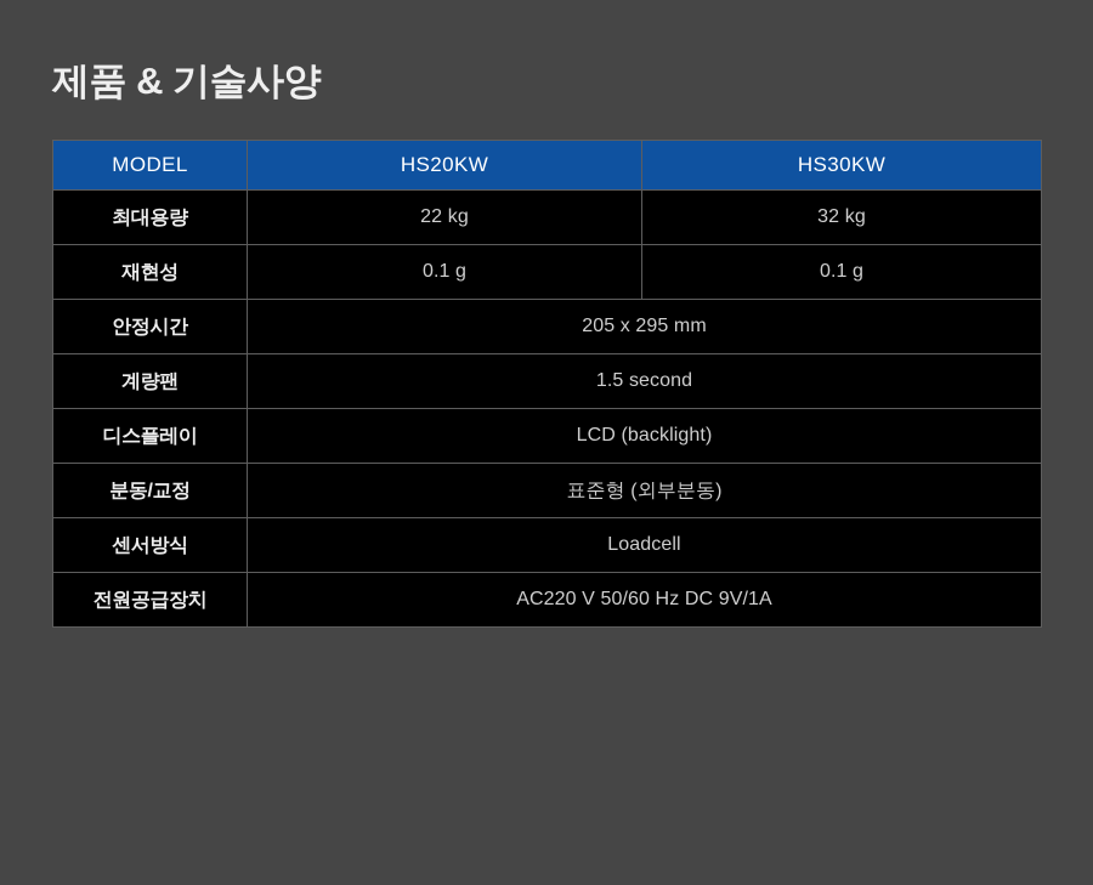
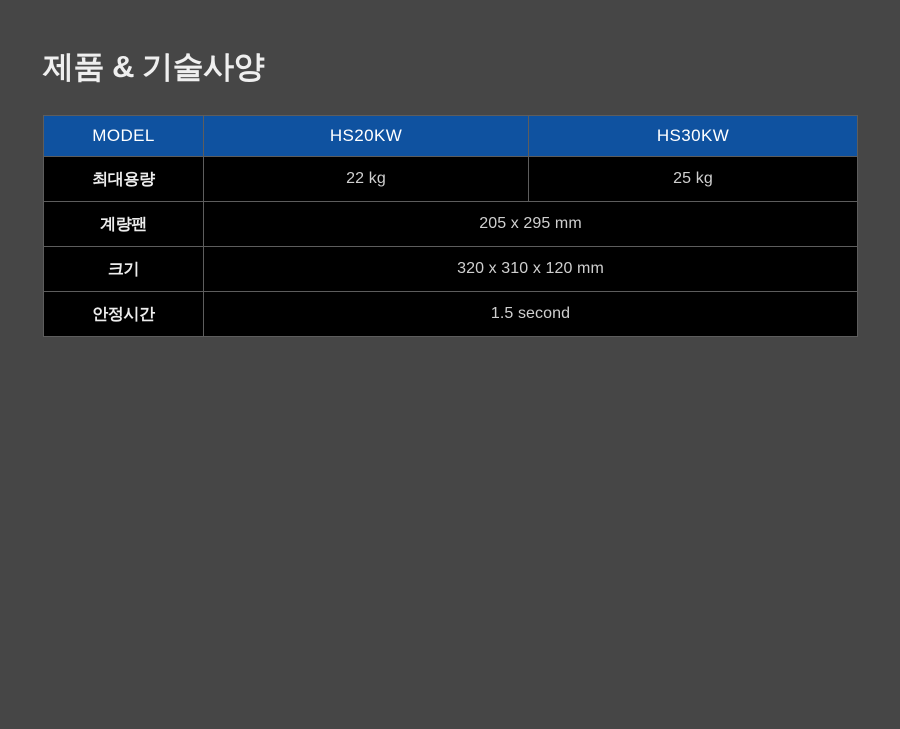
  제품 & 기술사양
  MODEL	HS20KW	HS30KW
- 최대용량	22 kg	32 kg
+ 최대용량	22 kg	25 kg
- 재현성	0.1 g	0.1 g
- 안정시간	205 x 295 mm
+ 계량팬	205 x 295 mm
+ 크기	320 x 310 x 120 mm
- 계량팬	1.5 second
+ 안정시간	1.5 second
- 디스플레이	LCD (backlight)
- 분동/교정	표준형 (외부분동)
- 센서방식	Loadcell
- 전원공급장치	AC220 V 50/60 Hz DC 9V/1A
